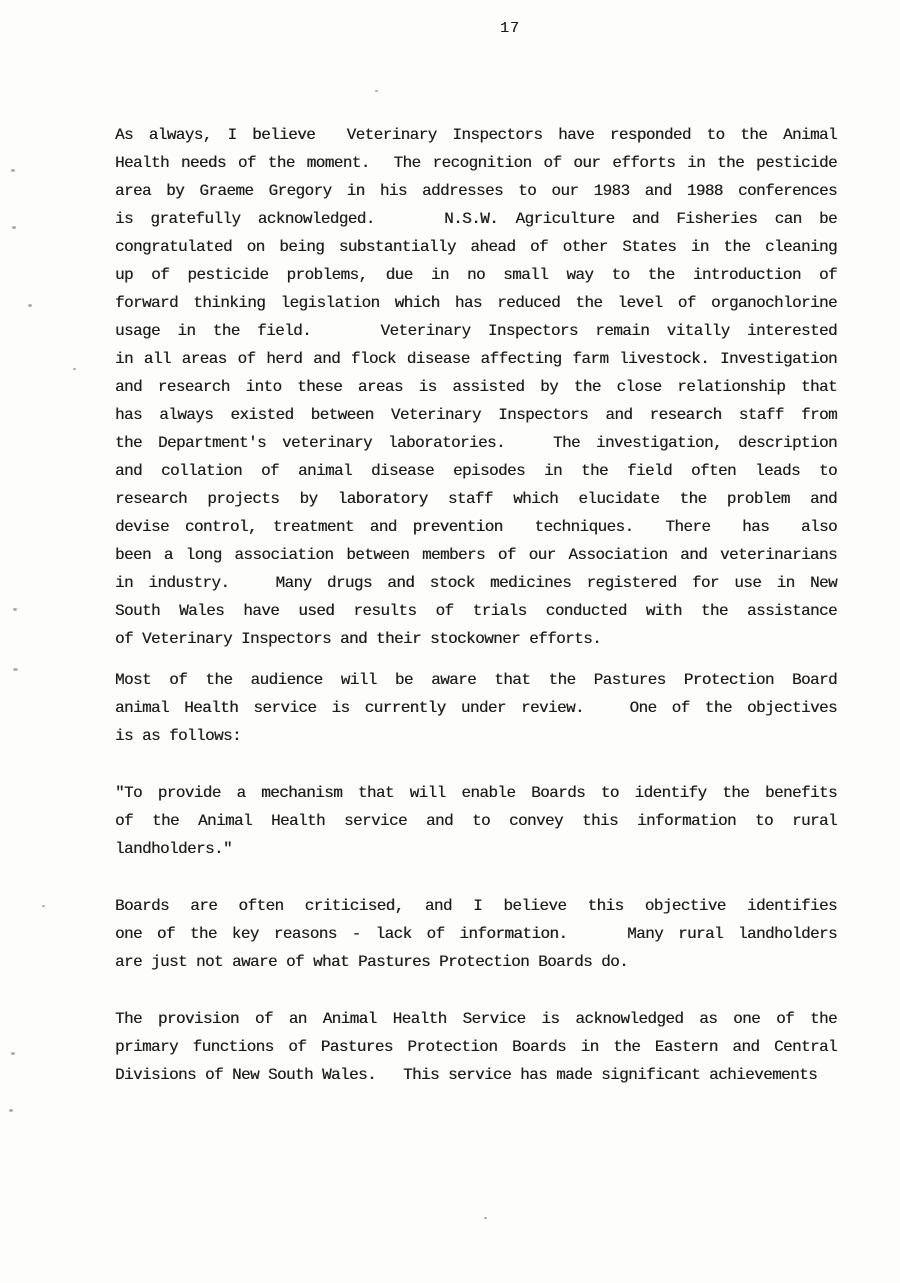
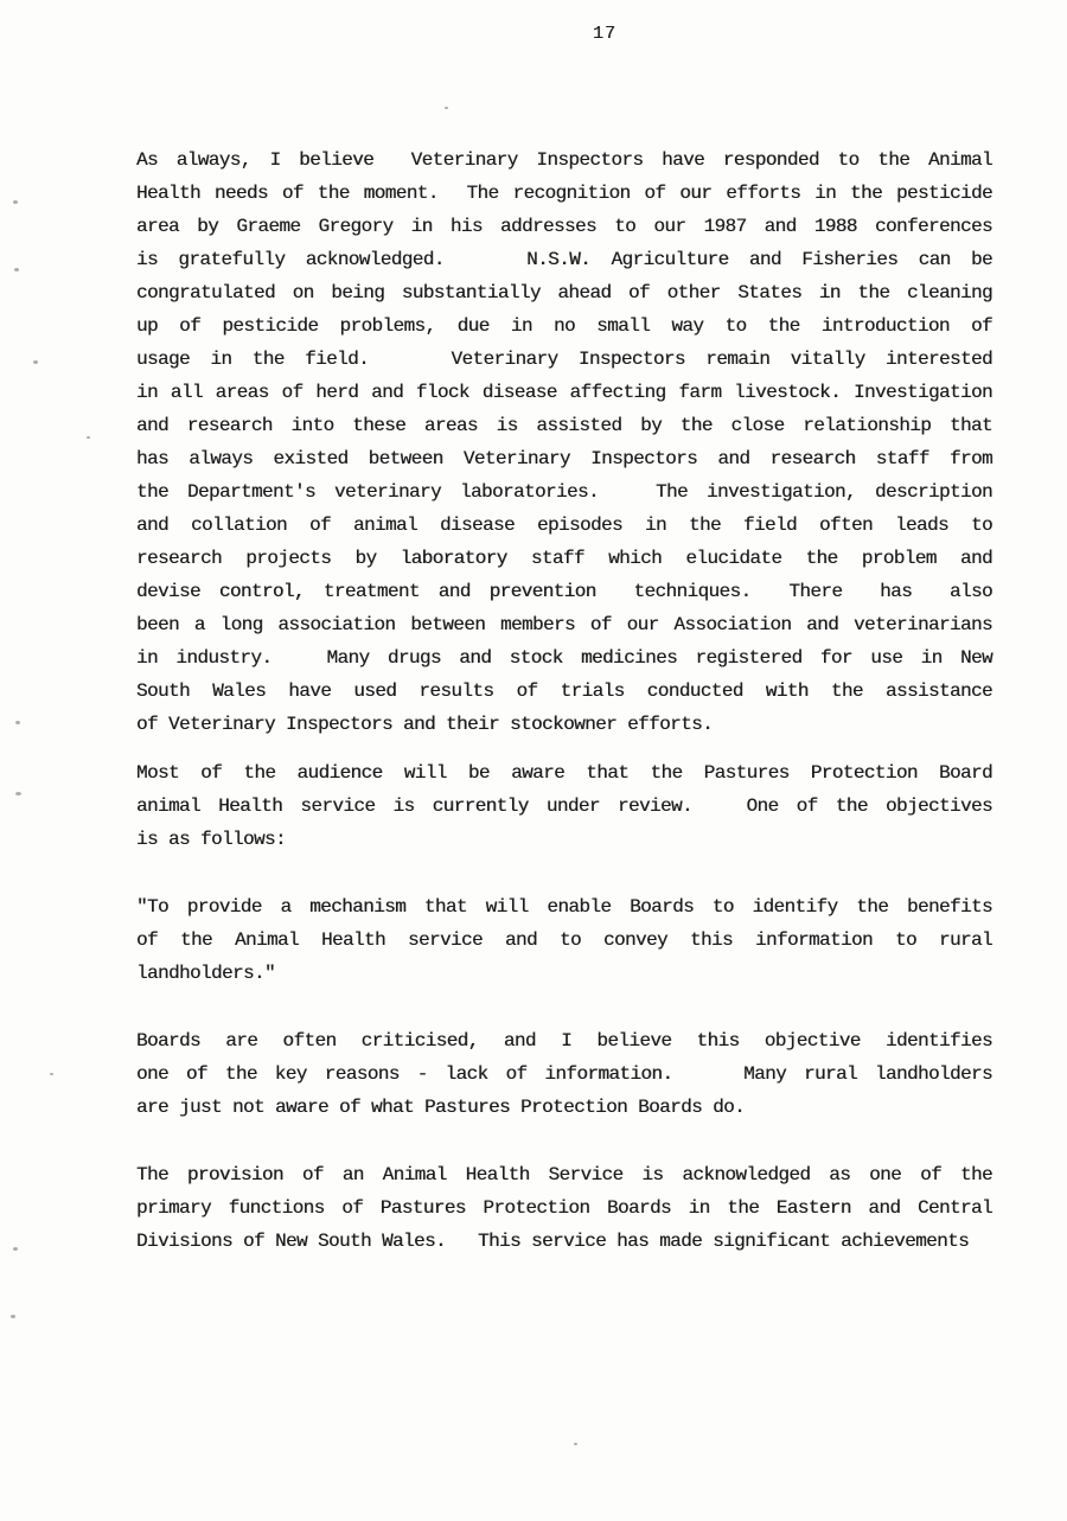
  17
  As always, I believe Veterinary Inspectors have responded to the Animal
  Health needs of the moment. The recognition of our efforts in the pesticide
- area by Graeme Gregory in his addresses to our 1983 and 1988 conferences
+ area by Graeme Gregory in his addresses to our 1987 and 1988 conferences
  is gratefully acknowledged. N.S.W. Agriculture and Fisheries can be
  congratulated on being substantially ahead of other States in the cleaning
  up of pesticide problems, due in no small way to the introduction of
- forward thinking legislation which has reduced the level of organochlorine
  usage in the field. Veterinary Inspectors remain vitally interested
  in all areas of herd and flock disease affecting farm livestock. Investigation
  and research into these areas is assisted by the close relationship that
  has always existed between Veterinary Inspectors and research staff from
  the Department's veterinary laboratories. The investigation, description
  and collation of animal disease episodes in the field often leads to
  research projects by laboratory staff which elucidate the problem and
  devise control, treatment and prevention techniques. There has also
  been a long association between members of our Association and veterinarians
  in industry. Many drugs and stock medicines registered for use in New
  South Wales have used results of trials conducted with the assistance
  of Veterinary Inspectors and their stockowner efforts.
  Most of the audience will be aware that the Pastures Protection Board
  animal Health service is currently under review. One of the objectives
  is as follows:
  "To provide a mechanism that will enable Boards to identify the benefits
  of the Animal Health service and to convey this information to rural
  landholders."
  Boards are often criticised, and I believe this objective identifies
  one of the key reasons - lack of information. Many rural landholders
  are just not aware of what Pastures Protection Boards do.
  The provision of an Animal Health Service is acknowledged as one of the
  primary functions of Pastures Protection Boards in the Eastern and Central
  Divisions of New South Wales. This service has made significant achievements
